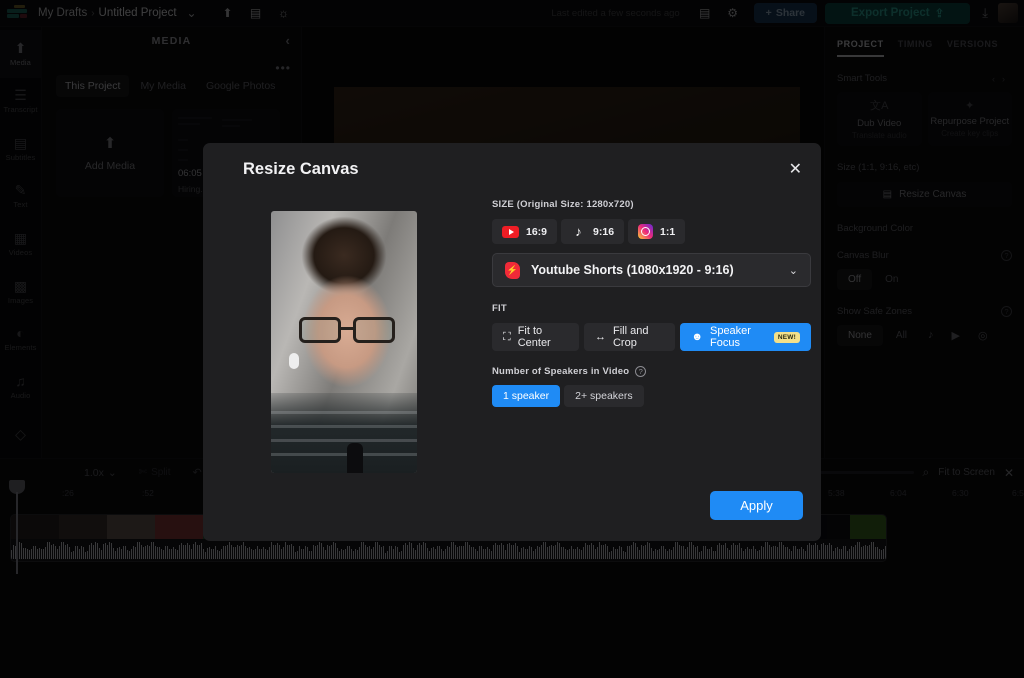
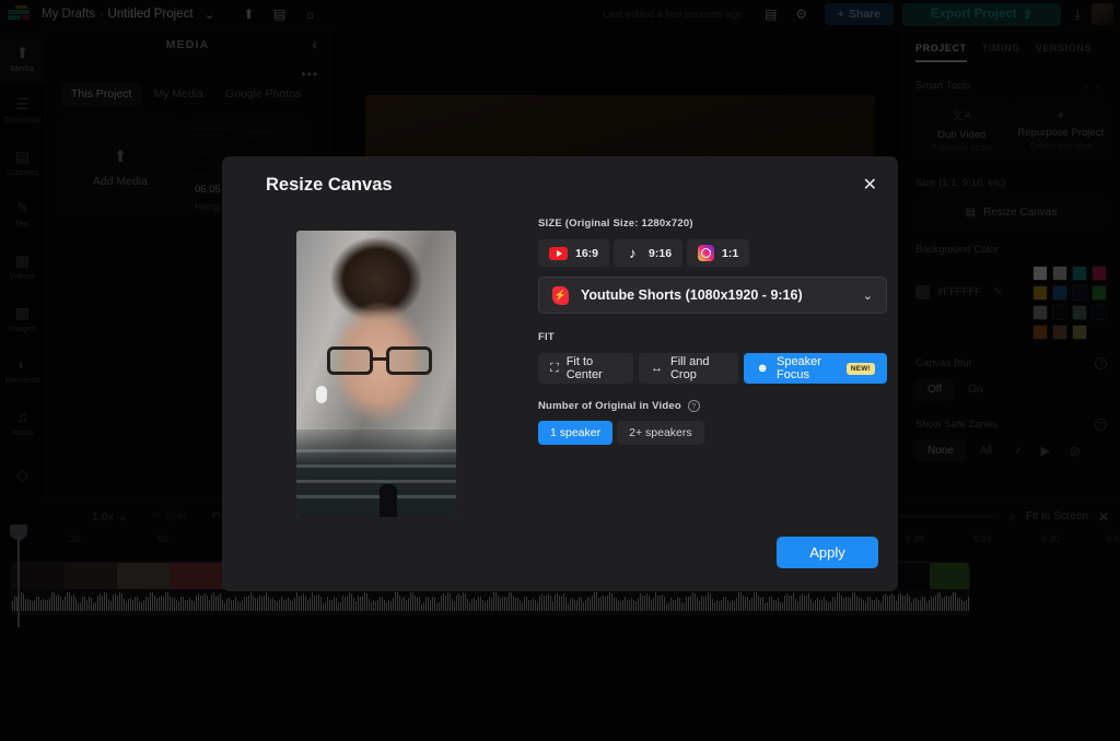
  My Drafts
  Untitled Project
  ⌄
  ⬆
  ▤
  ☼
  ▤
  ⚙
  +
  Share
  Export Project
  ⇪
  ⤓
  ⬆
  Media
  MEDIA
  ‹
  •••
  This Project
  My Media
  Google Photos
  ⬆
  Add Media
  06:05
  PROJECT
  TIMING
  VERSIONS
  Smart Tools
  Dub Video
  Repurpose Project
  Size (1:1, 9:16, etc)
  ▤
  Resize Canvas
  Background Color
+ #FFFFFF
  Canvas Blur
  Off
  On
  Show Safe Zones
  None
  All
  ▶
  Fit to Screen
  ✕
  Resize Canvas
  ✕
  SIZE (Original Size: 1280x720)
  16:9
  ♪
  9:16
  1:1
  ⚡
  Youtube Shorts (1080x1920 - 9:16)
  ⌄
  FIT
  ⛶
  Fit to Center
  ↔
  Fill and Crop
  ☻
  Speaker Focus
- Number of Speakers in Video
+ Number of Original in Video
  ?
  1 speaker
  2+ speakers
  Apply
